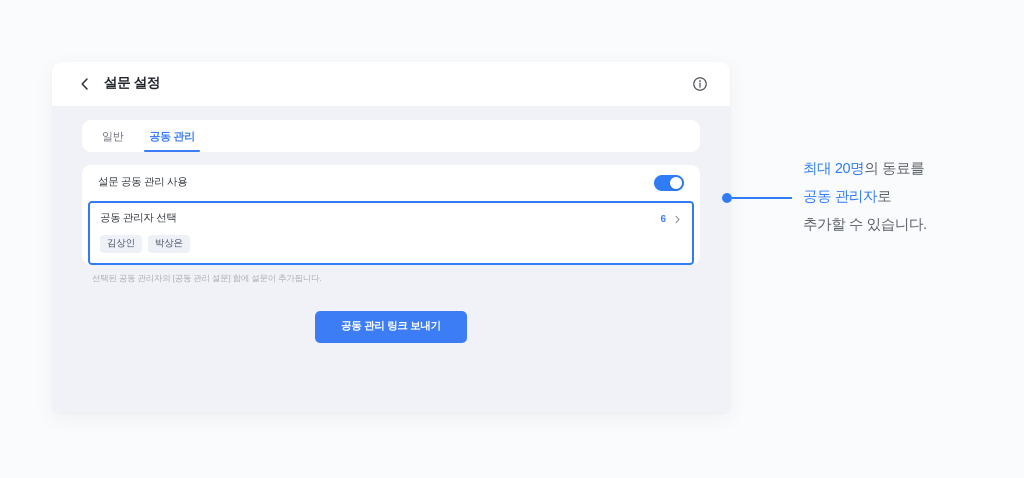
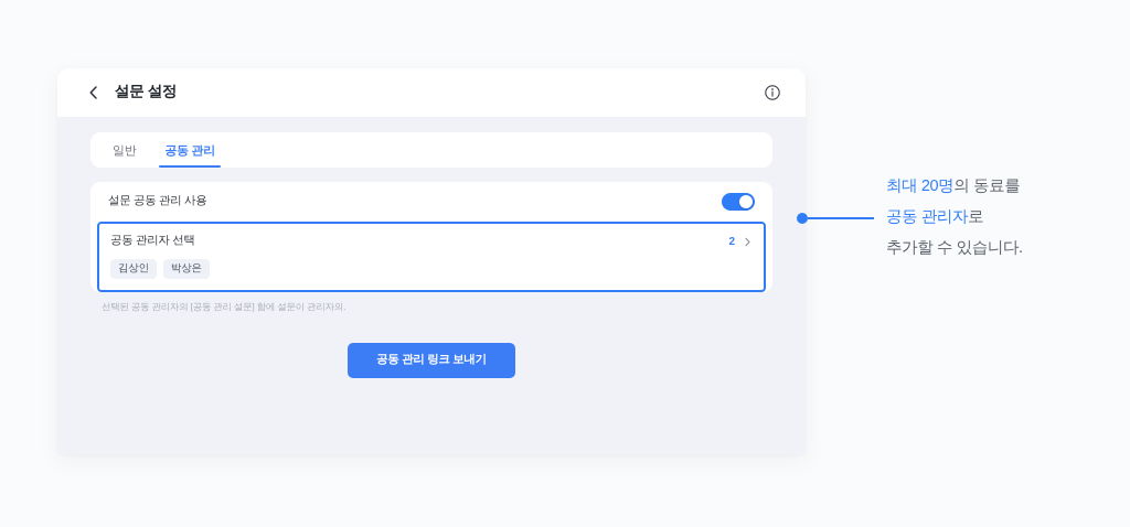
  설문 설정
  일반
  공동 관리
  설문 공동 관리 사용
  공동 관리자 선택
- 6
+ 2
  김상인
  박상은
- 선택된 공동 관리자의 [공동 관리 설문] 함에 설문이 추가됩니다.
+ 선택된 공동 관리자의 [공동 관리 설문] 함에 설문이 관리자의.
  공동 관리 링크 보내기
  최대 20명의 동료를
  공동 관리자로
  추가할 수 있습니다.
